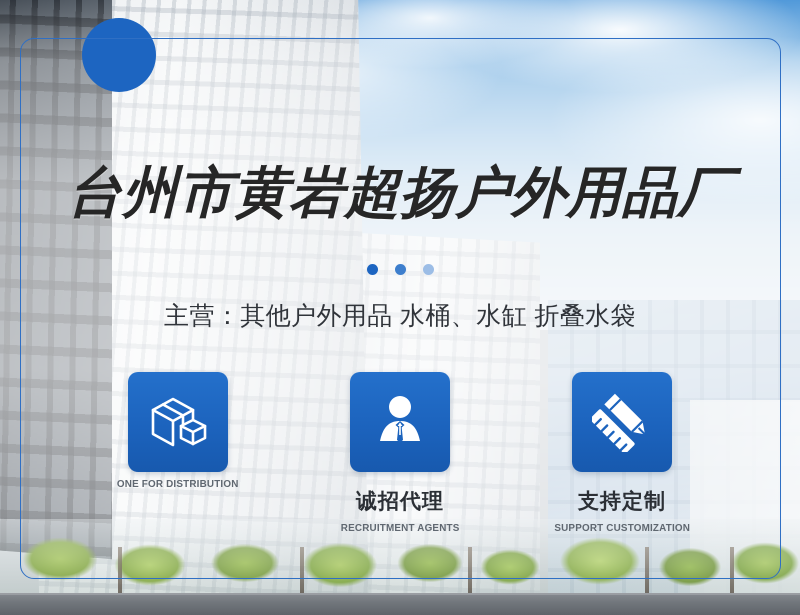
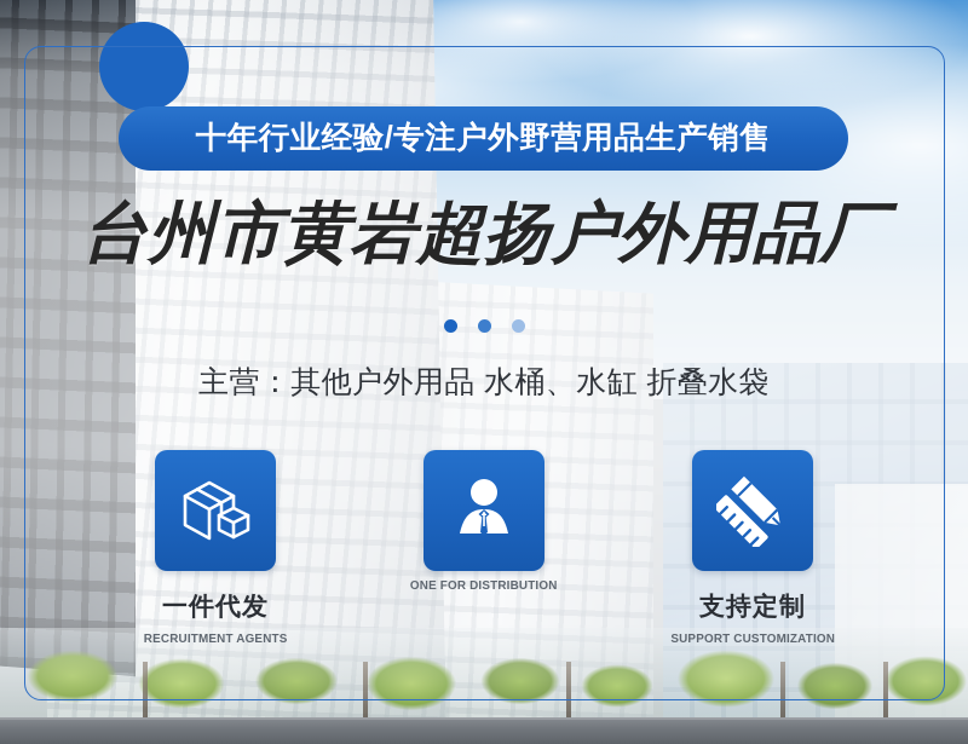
+ 十年行业经验/专注户外野营用品生产销售
  台州市黄岩超扬户外用品厂
  主营：其他户外用品 水桶、水缸 折叠水袋
+ 一件代发
- ONE FOR DISTRIBUTION
+ RECRUITMENT AGENTS
- 诚招代理
- RECRUITMENT AGENTS
+ ONE FOR DISTRIBUTION
  支持定制
  SUPPORT CUSTOMIZATION
